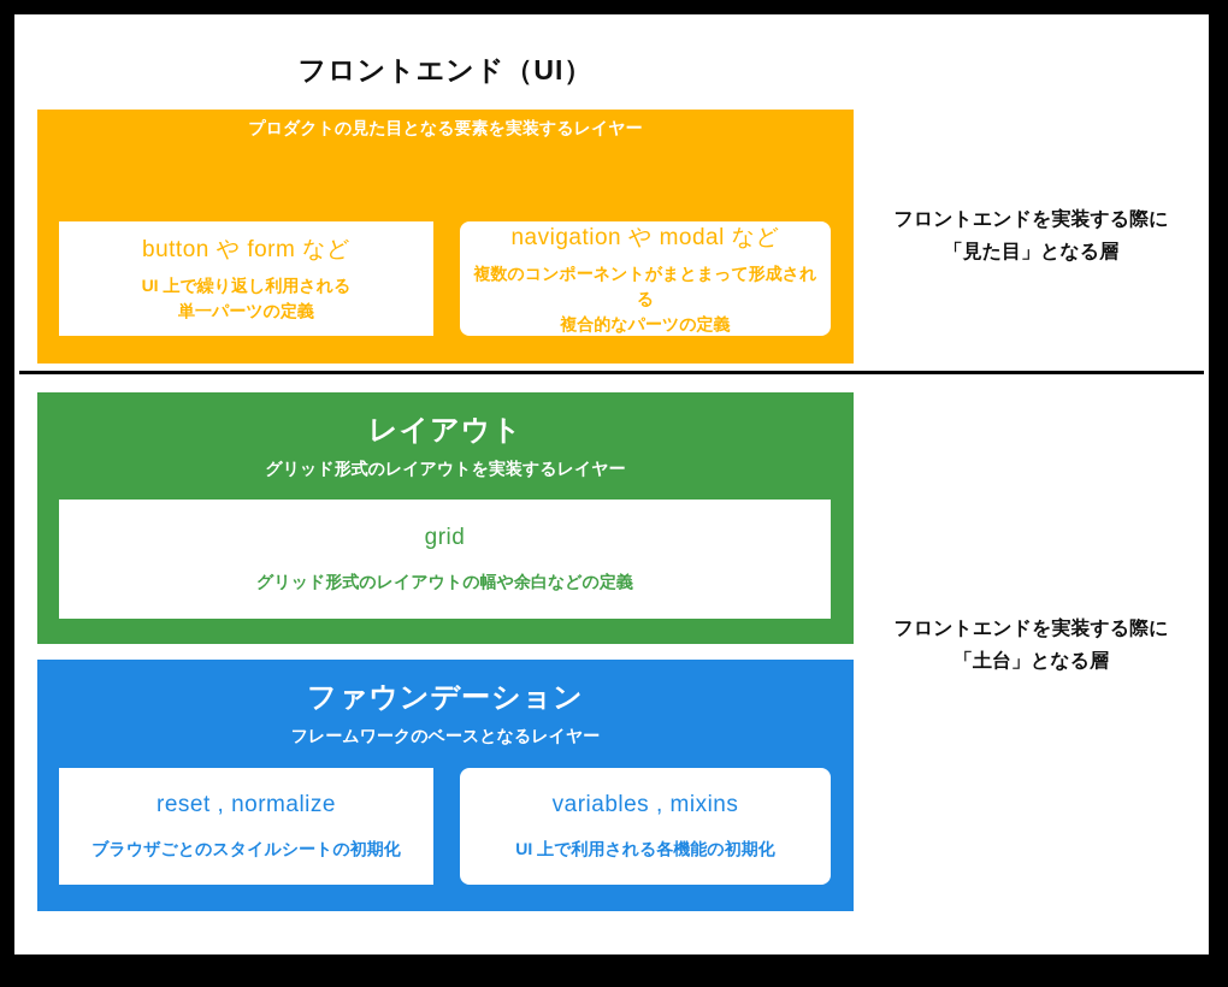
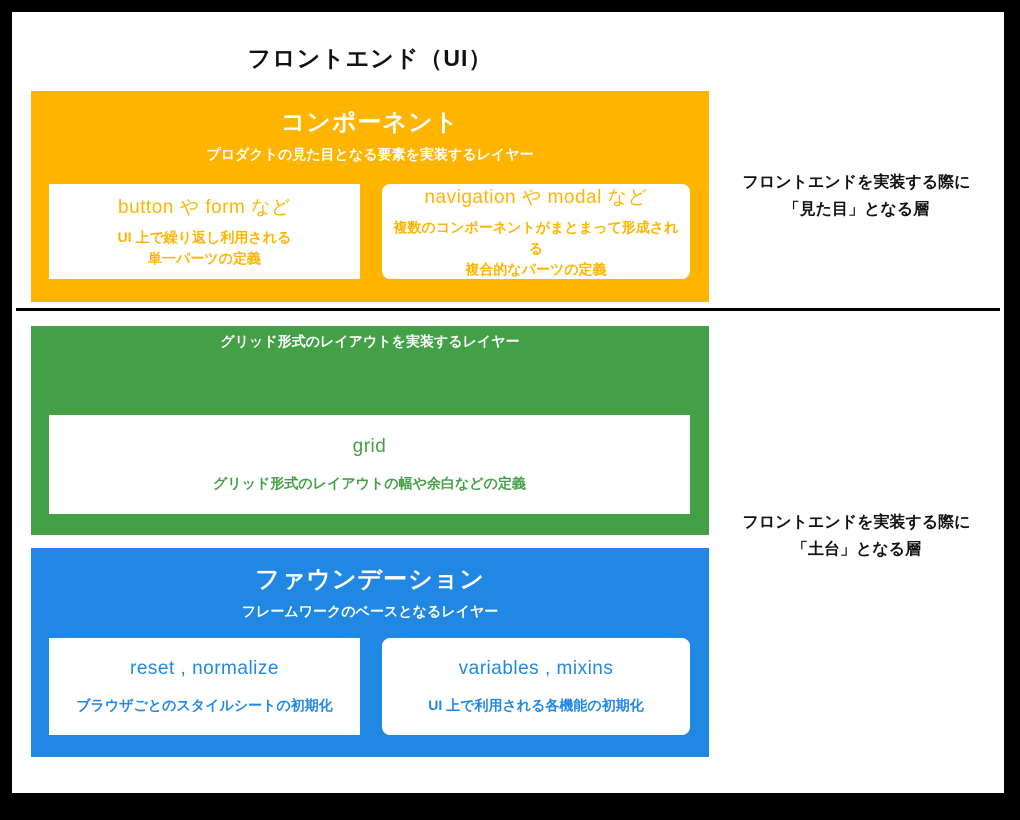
  フロントエンド（UI）
+ コンポーネント
  プロダクトの見た目となる要素を実装するレイヤー
  button や form など
  UI 上で繰り返し利用される
  単一パーツの定義
  navigation や modal など
  複数のコンポーネントがまとまって形成される
  複合的なパーツの定義
- レイアウト
  グリッド形式のレイアウトを実装するレイヤー
  grid
  グリッド形式のレイアウトの幅や余白などの定義
  ファウンデーション
  フレームワークのベースとなるレイヤー
  reset , normalize
  ブラウザごとのスタイルシートの初期化
  variables , mixins
  UI 上で利用される各機能の初期化
  フロントエンドを実装する際に
  「見た目」となる層
  フロントエンドを実装する際に
  「土台」となる層
